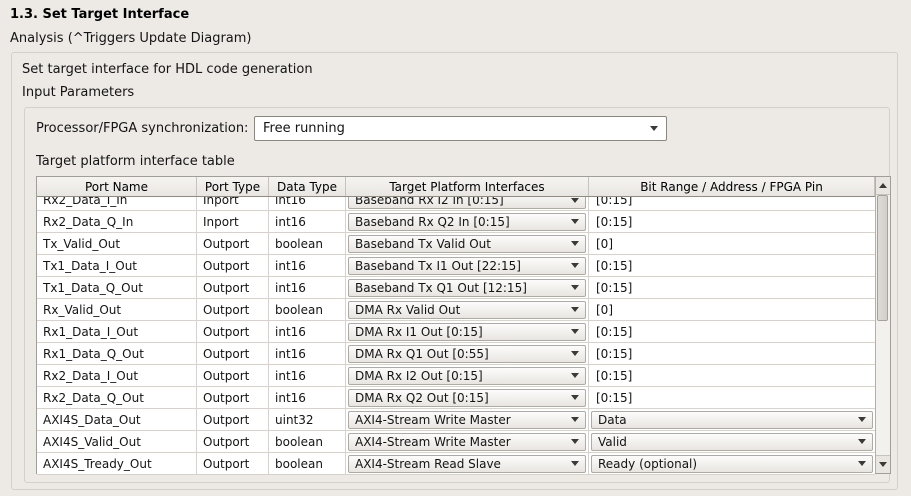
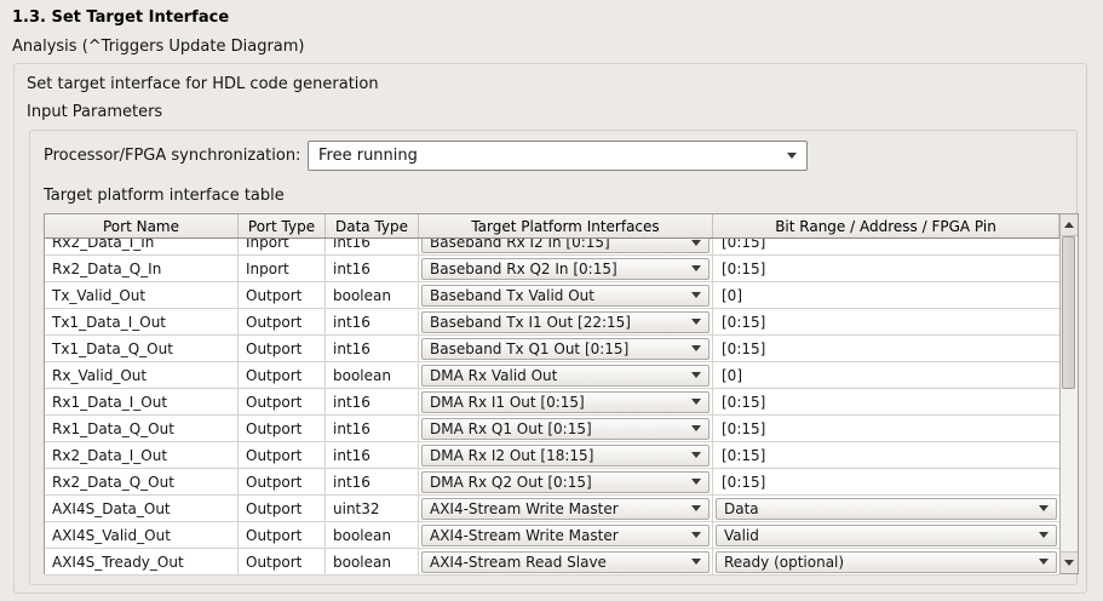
  1.3. Set Target Interface
  Analysis (^Triggers Update Diagram)
  Set target interface for HDL code generation
  Input Parameters
  Processor/FPGA synchronization:
  Free running
  Target platform interface table
  Port Name
  Port Type
  Data Type
  Target Platform Interfaces
  Bit Range / Address / FPGA Pin
  Rx2_Data_I_In
  Inport
  int16
  Baseband Rx I2 In [0:15]
  [0:15]
  Rx2_Data_Q_In
  Inport
  int16
  Baseband Rx Q2 In [0:15]
  [0:15]
  Tx_Valid_Out
  Outport
  boolean
  Baseband Tx Valid Out
  [0]
  Tx1_Data_I_Out
  Outport
  int16
  Baseband Tx I1 Out [22:15]
  [0:15]
  Tx1_Data_Q_Out
  Outport
  int16
- Baseband Tx Q1 Out [12:15]
+ Baseband Tx Q1 Out [0:15]
  [0:15]
  Rx_Valid_Out
  Outport
  boolean
  DMA Rx Valid Out
  [0]
  Rx1_Data_I_Out
  Outport
  int16
  DMA Rx I1 Out [0:15]
  [0:15]
  Rx1_Data_Q_Out
  Outport
  int16
- DMA Rx Q1 Out [0:55]
+ DMA Rx Q1 Out [0:15]
  [0:15]
  Rx2_Data_I_Out
  Outport
  int16
- DMA Rx I2 Out [0:15]
+ DMA Rx I2 Out [18:15]
  [0:15]
  Rx2_Data_Q_Out
  Outport
  int16
  DMA Rx Q2 Out [0:15]
  [0:15]
  AXI4S_Data_Out
  Outport
  uint32
  AXI4-Stream Write Master
  Data
  AXI4S_Valid_Out
  Outport
  boolean
  AXI4-Stream Write Master
  Valid
  AXI4S_Tready_Out
  Outport
  boolean
  AXI4-Stream Read Slave
  Ready (optional)
